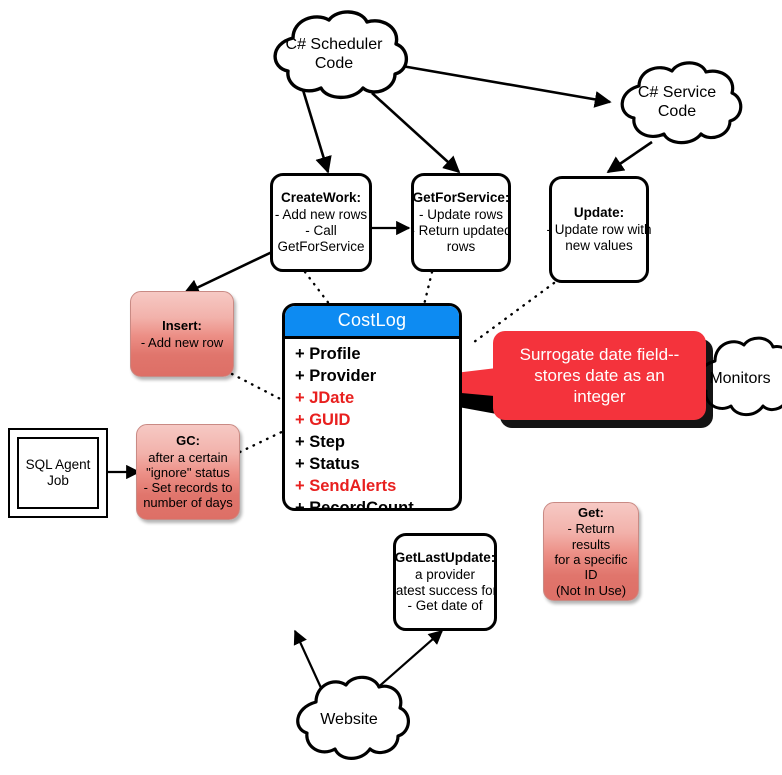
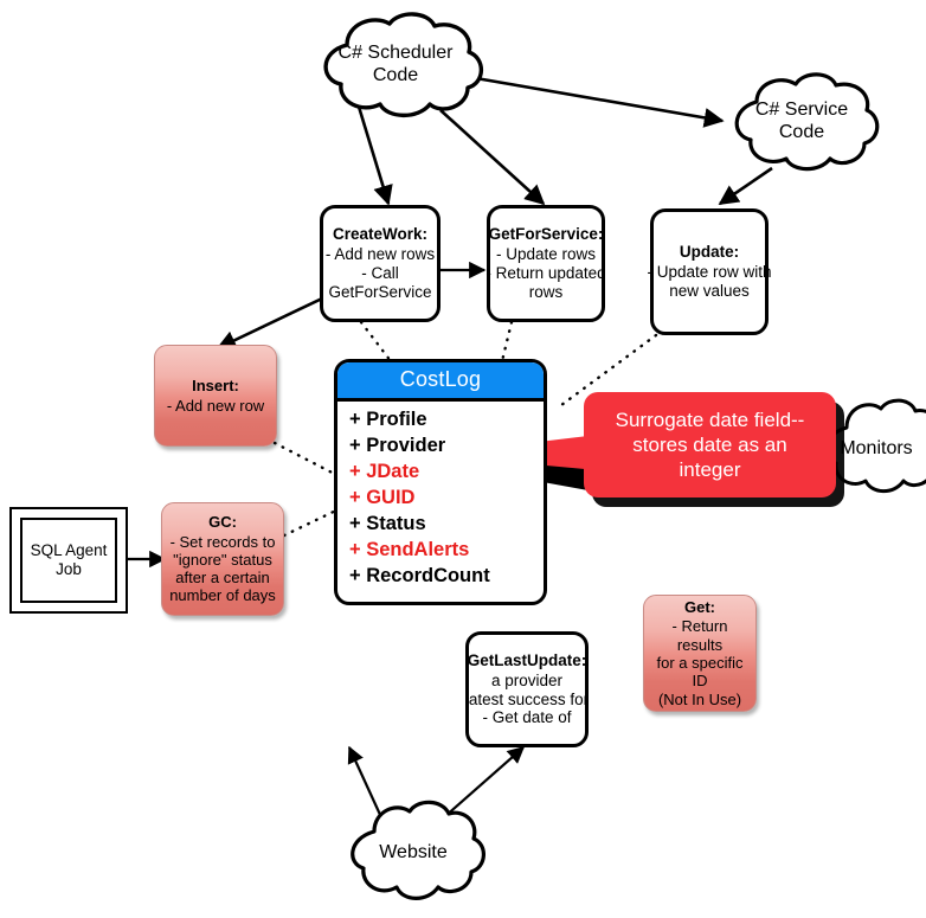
  C# Scheduler
  Code
  C# Service
  Code
  Monitors
  Website
  CreateWork:
  - Add new rows
  - Call
  GetForService
  GetForService:
  - Update rows
  - Return updated
  rows
  Update:
  - Update row with
  new values
  GetLastUpdate:
  a provider
  latest success for
  - Get date of
  Insert:
  - Add new row
  GC:
- after a certain
+ - Set records to
  "ignore" status
- - Set records to
+ after a certain
  number of days
  Get:
  - Return results
  for a specific ID
  (Not In Use)
  SQL Agent
  Job
  CostLog
  + Profile
  + Provider
  + JDate
  + GUID
- + Step
  + Status
  + SendAlerts
  + RecordCount
  Surrogate date field--
  stores date as an
  integer
